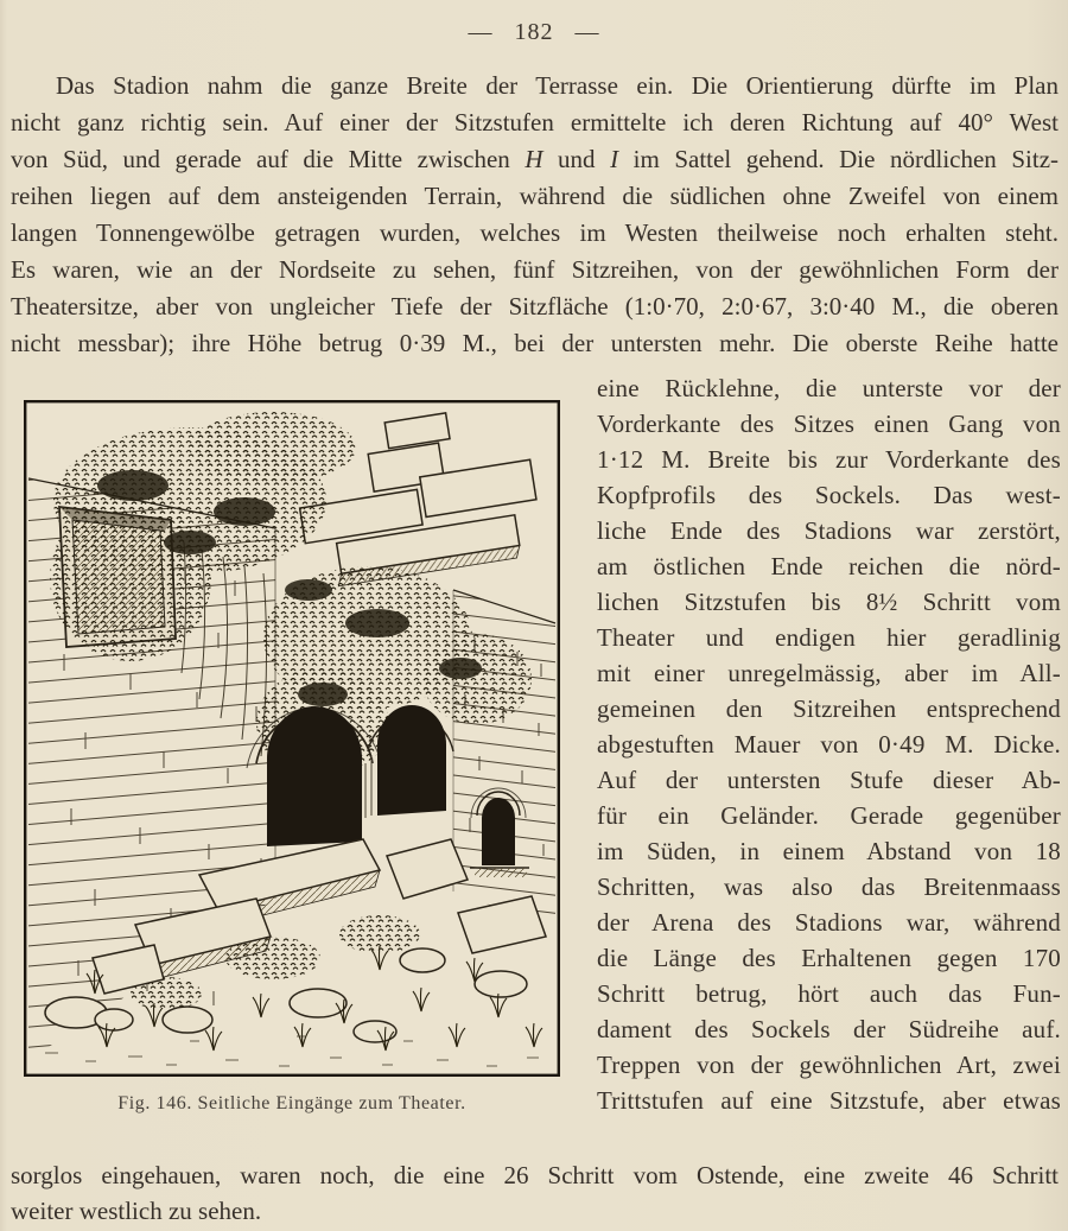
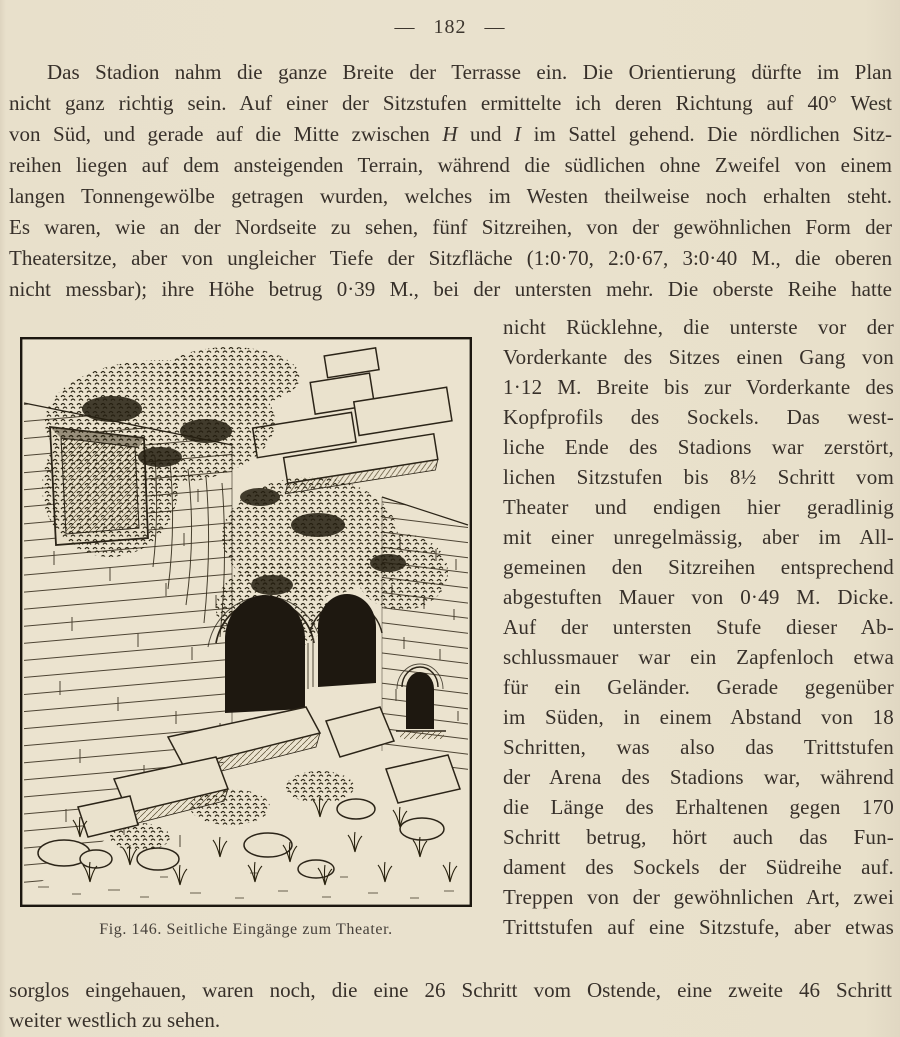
  — 182 —
  Das Stadion nahm die ganze Breite der Terrasse ein. Die Orientierung dürfte im Plan
  nicht ganz richtig sein. Auf einer der Sitzstufen ermittelte ich deren Richtung auf 40° West
  von Süd, und gerade auf die Mitte zwischen H und I im Sattel gehend. Die nördlichen Sitz-
  reihen liegen auf dem ansteigenden Terrain, während die südlichen ohne Zweifel von einem
  langen Tonnengewölbe getragen wurden, welches im Westen theilweise noch erhalten steht.
  Es waren, wie an der Nordseite zu sehen, fünf Sitzreihen, von der gewöhnlichen Form der
  Theatersitze, aber von ungleicher Tiefe der Sitzfläche (1:0·70, 2:0·67, 3:0·40 M., die oberen
  nicht messbar); ihre Höhe betrug 0·39 M., bei der untersten mehr. Die oberste Reihe hatte
  Fig. 146. Seitliche Eingänge zum Theater.
- eine Rücklehne, die unterste vor der
+ nicht Rücklehne, die unterste vor der
  Vorderkante des Sitzes einen Gang von
  1·12 M. Breite bis zur Vorderkante des
  Kopfprofils des Sockels. Das west-
  liche Ende des Stadions war zerstört,
- am östlichen Ende reichen die nörd-
  lichen Sitzstufen bis 8½ Schritt vom
  Theater und endigen hier geradlinig
  mit einer unregelmässig, aber im All-
  gemeinen den Sitzreihen entsprechend
  abgestuften Mauer von 0·49 M. Dicke.
  Auf der untersten Stufe dieser Ab-
+ schlussmauer war ein Zapfenloch etwa
  für ein Geländer. Gerade gegenüber
  im Süden, in einem Abstand von 18
- Schritten, was also das Breitenmaass
+ Schritten, was also das Trittstufen
  der Arena des Stadions war, während
  die Länge des Erhaltenen gegen 170
  Schritt betrug, hört auch das Fun-
  dament des Sockels der Südreihe auf.
  Treppen von der gewöhnlichen Art, zwei
  Trittstufen auf eine Sitzstufe, aber etwas
  sorglos eingehauen, waren noch, die eine 26 Schritt vom Ostende, eine zweite 46 Schritt
  weiter westlich zu sehen.
